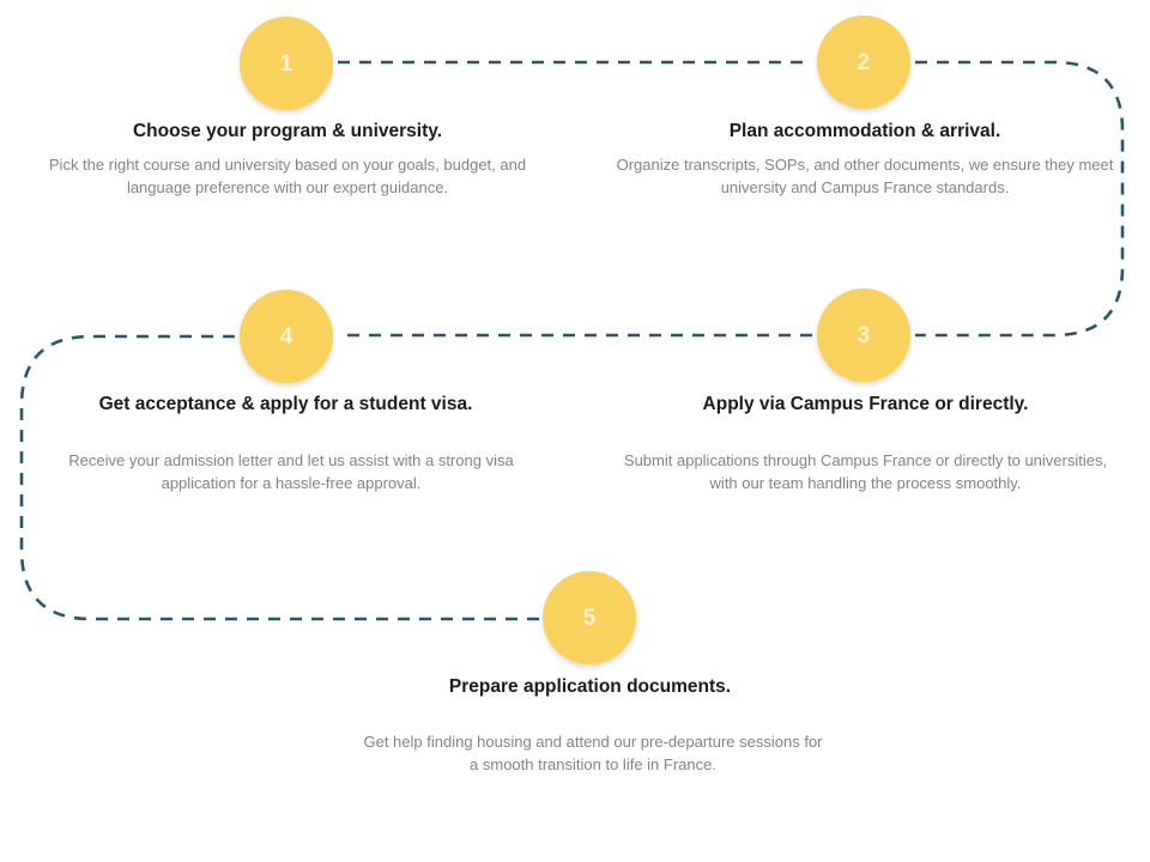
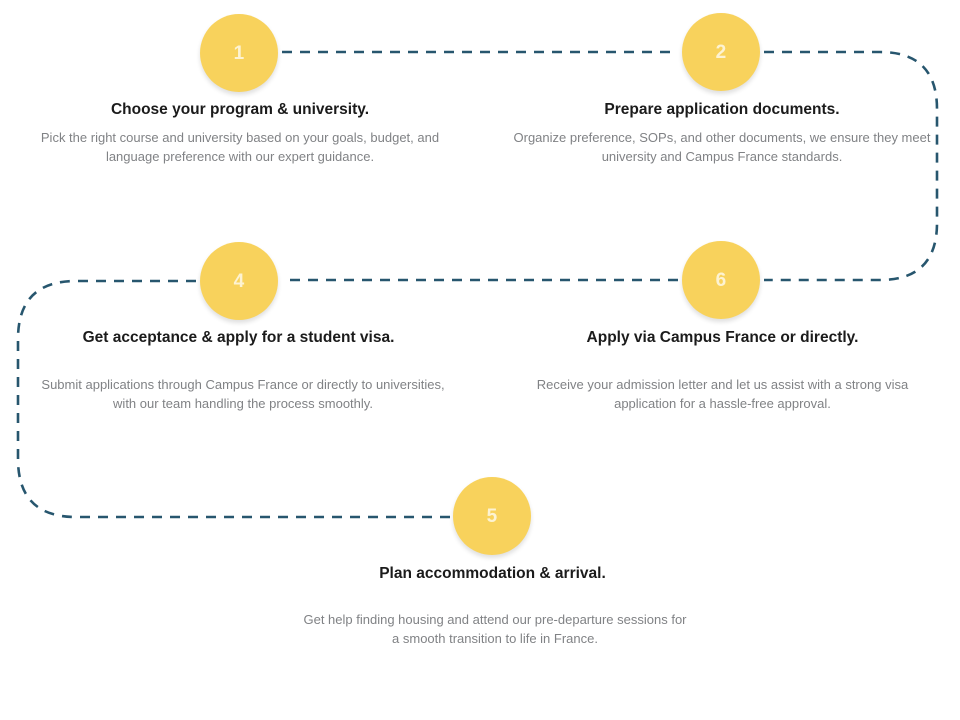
  1
  Choose your program & university.
  Pick the right course and university based on your goals, budget, and language preference with our expert guidance.
  2
- Plan accommodation & arrival.
+ Prepare application documents.
- Organize transcripts, SOPs, and other documents, we ensure they meet university and Campus France standards.
+ Organize preference, SOPs, and other documents, we ensure they meet university and Campus France standards.
- 3
+ 6
  Apply via Campus France or directly.
- Submit applications through Campus France or directly to universities, with our team handling the process smoothly.
+ Receive your admission letter and let us assist with a strong visa application for a hassle-free approval.
  4
  Get acceptance & apply for a student visa.
- Receive your admission letter and let us assist with a strong visa application for a hassle-free approval.
+ Submit applications through Campus France or directly to universities, with our team handling the process smoothly.
  5
- Prepare application documents.
+ Plan accommodation & arrival.
  Get help finding housing and attend our pre-departure sessions for a smooth transition to life in France.
